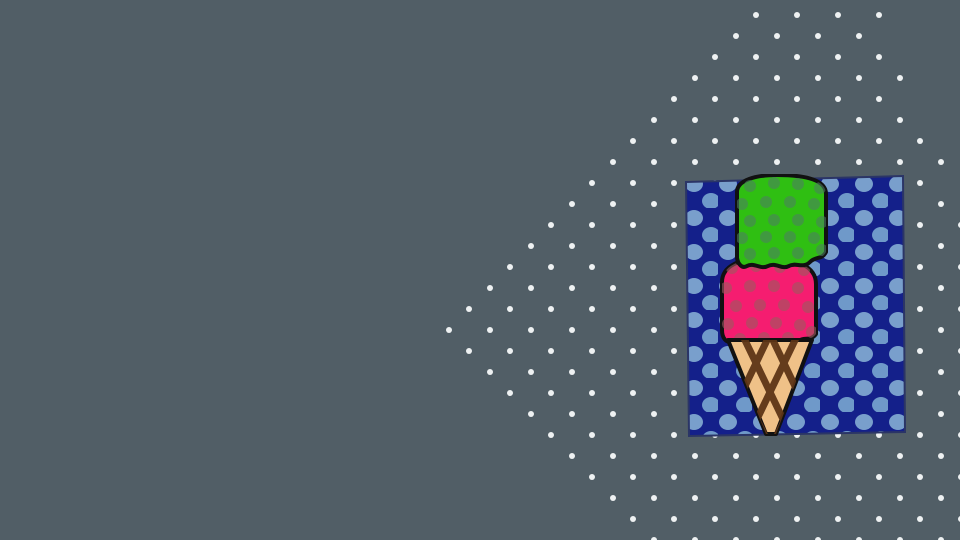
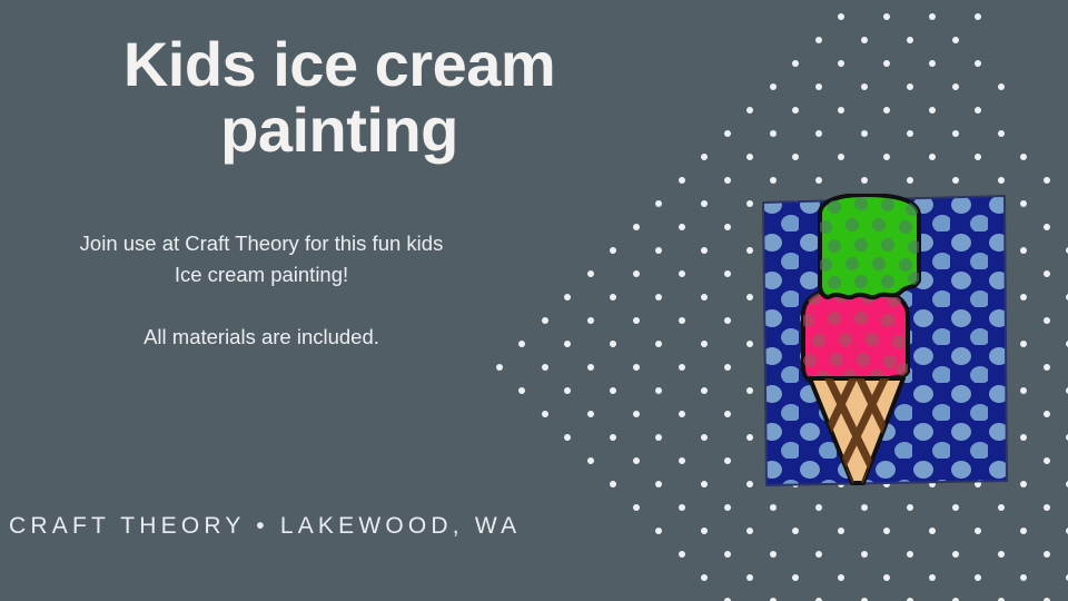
+ Kids ice cream
+ painting
+ Join use at Craft Theory for this fun kids
+ Ice cream painting!
+ All materials are included.
+ CRAFT THEORY • LAKEWOOD, WA
